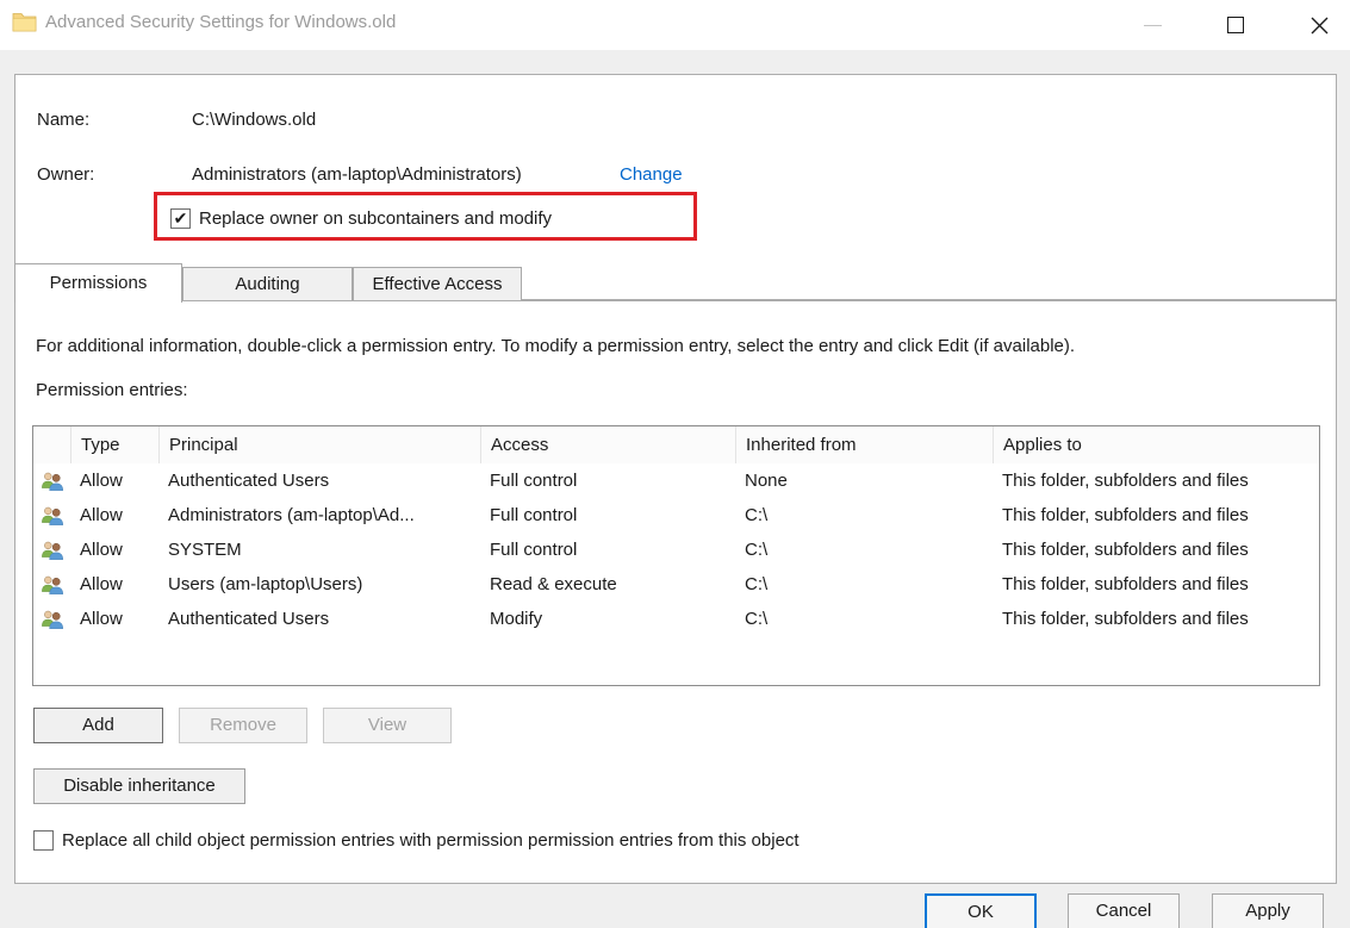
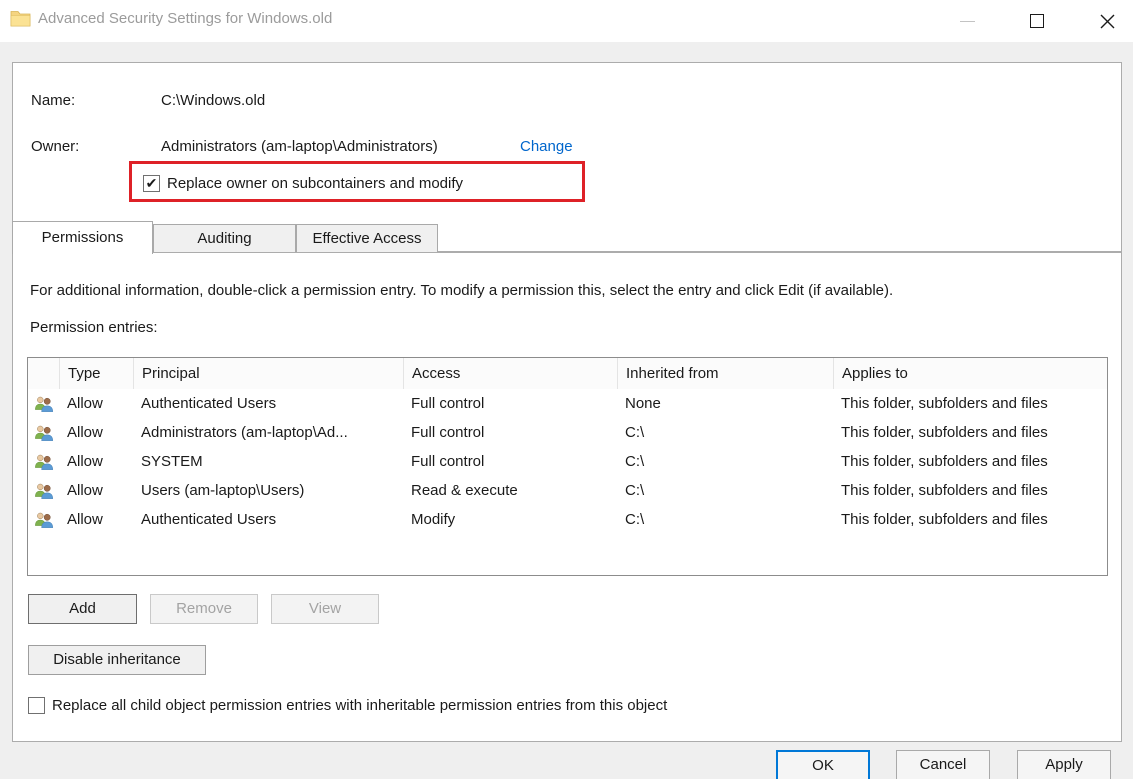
  Advanced Security Settings for Windows.old
  Name:
  C:\Windows.old
  Owner:
  Administrators (am-laptop\Administrators)
  Change
  Replace owner on subcontainers and modify
  Permissions
  Auditing
  Effective Access
- For additional information, double-click a permission entry. To modify a permission entry, select the entry and click Edit (if available).
+ For additional information, double-click a permission entry. To modify a permission this, select the entry and click Edit (if available).
  Permission entries:
  Type
  Principal
  Access
  Inherited from
  Applies to
  Allow
  Authenticated Users
  Full control
  None
  This folder, subfolders and files
  Allow
  Administrators (am-laptop\Ad...
  Full control
  C:\
  This folder, subfolders and files
  Allow
  SYSTEM
  Full control
  C:\
  This folder, subfolders and files
  Allow
  Users (am-laptop\Users)
  Read & execute
  C:\
  This folder, subfolders and files
  Allow
  Authenticated Users
  Modify
  C:\
  This folder, subfolders and files
  Add
  Remove
  View
  Disable inheritance
- Replace all child object permission entries with permission permission entries from this object
+ Replace all child object permission entries with inheritable permission entries from this object
  OK
  Cancel
  Apply
